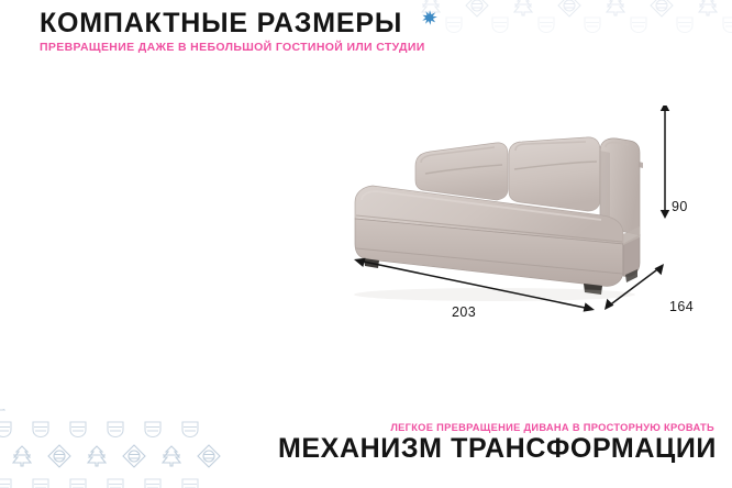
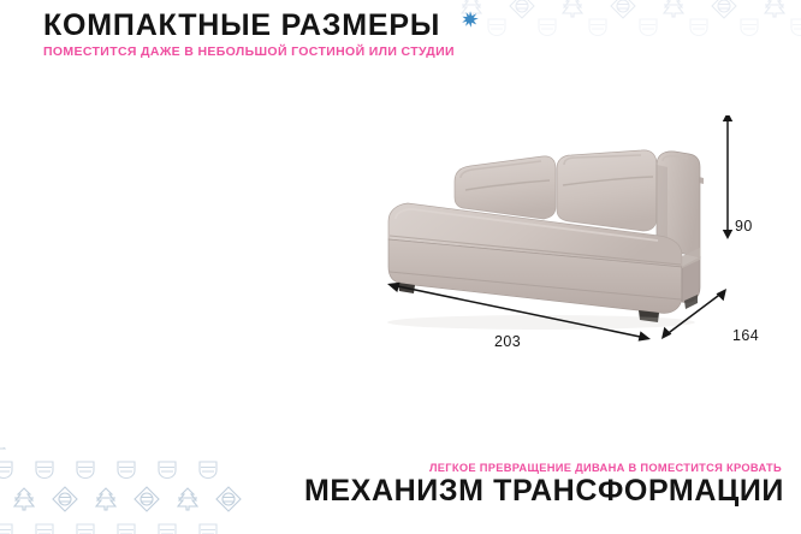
  КОМПАКТНЫЕ РАЗМЕРЫ
- ПРЕВРАЩЕНИЕ ДАЖЕ В НЕБОЛЬШОЙ ГОСТИНОЙ ИЛИ СТУДИИ
+ ПОМЕСТИТСЯ ДАЖЕ В НЕБОЛЬШОЙ ГОСТИНОЙ ИЛИ СТУДИИ
  203
  164
  90
- ЛЕГКОЕ ПРЕВРАЩЕНИЕ ДИВАНА В ПРОСТОРНУЮ КРОВАТЬ
+ ЛЕГКОЕ ПРЕВРАЩЕНИЕ ДИВАНА В ПОМЕСТИТСЯ КРОВАТЬ
  МЕХАНИЗМ ТРАНСФОРМАЦИИ
